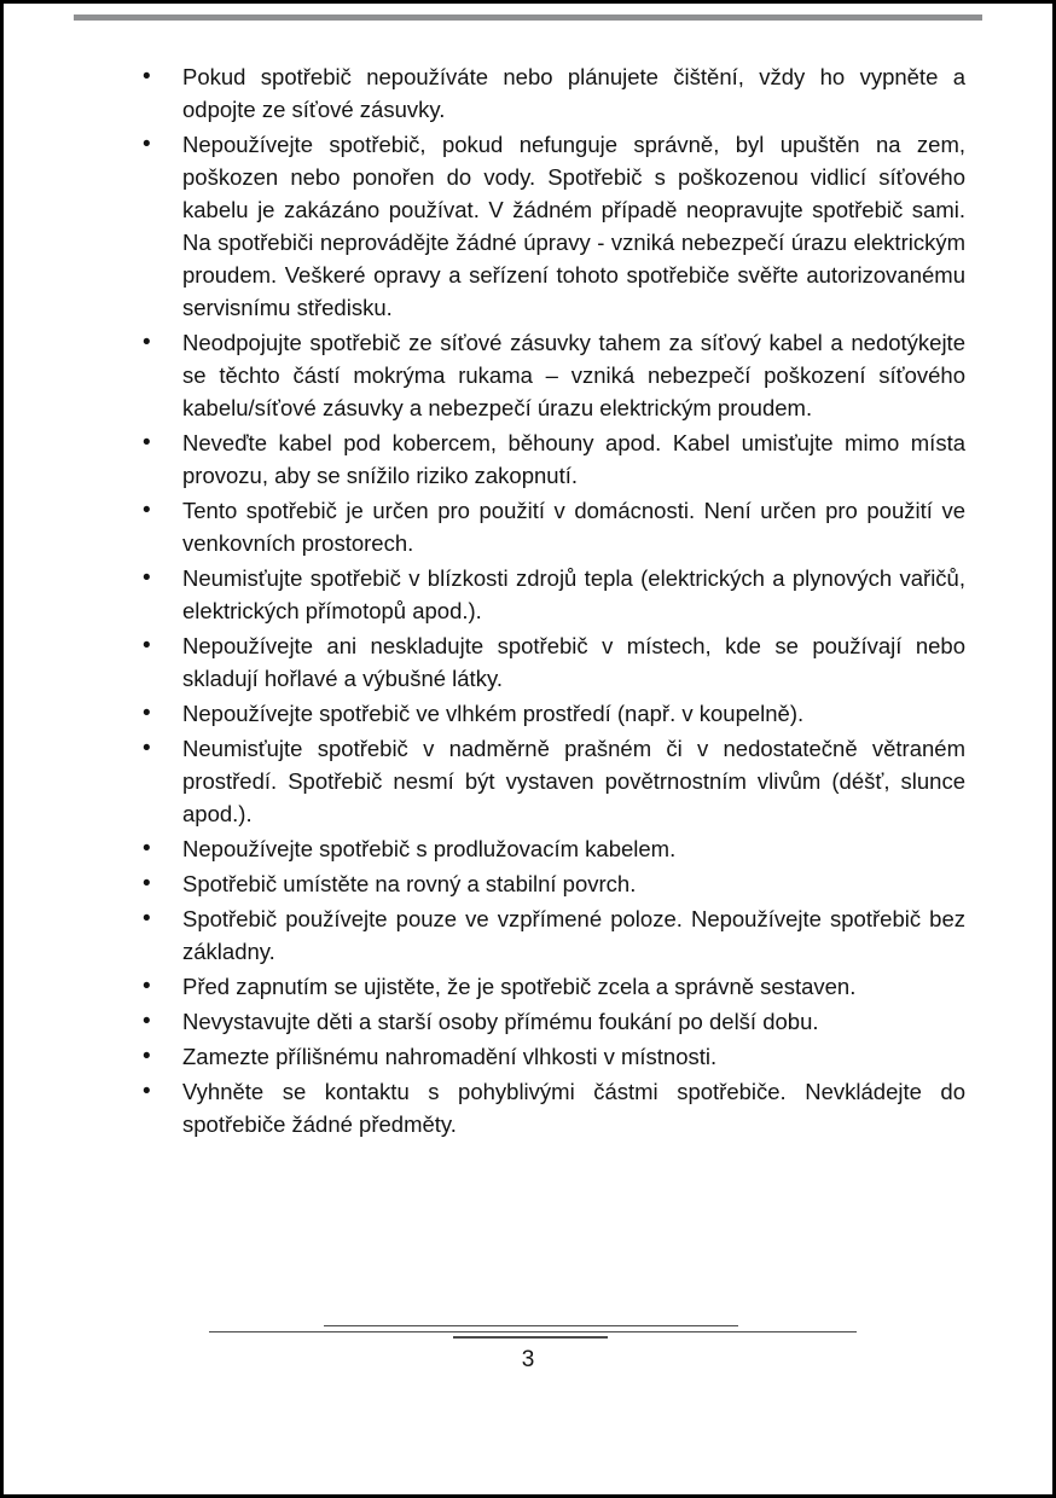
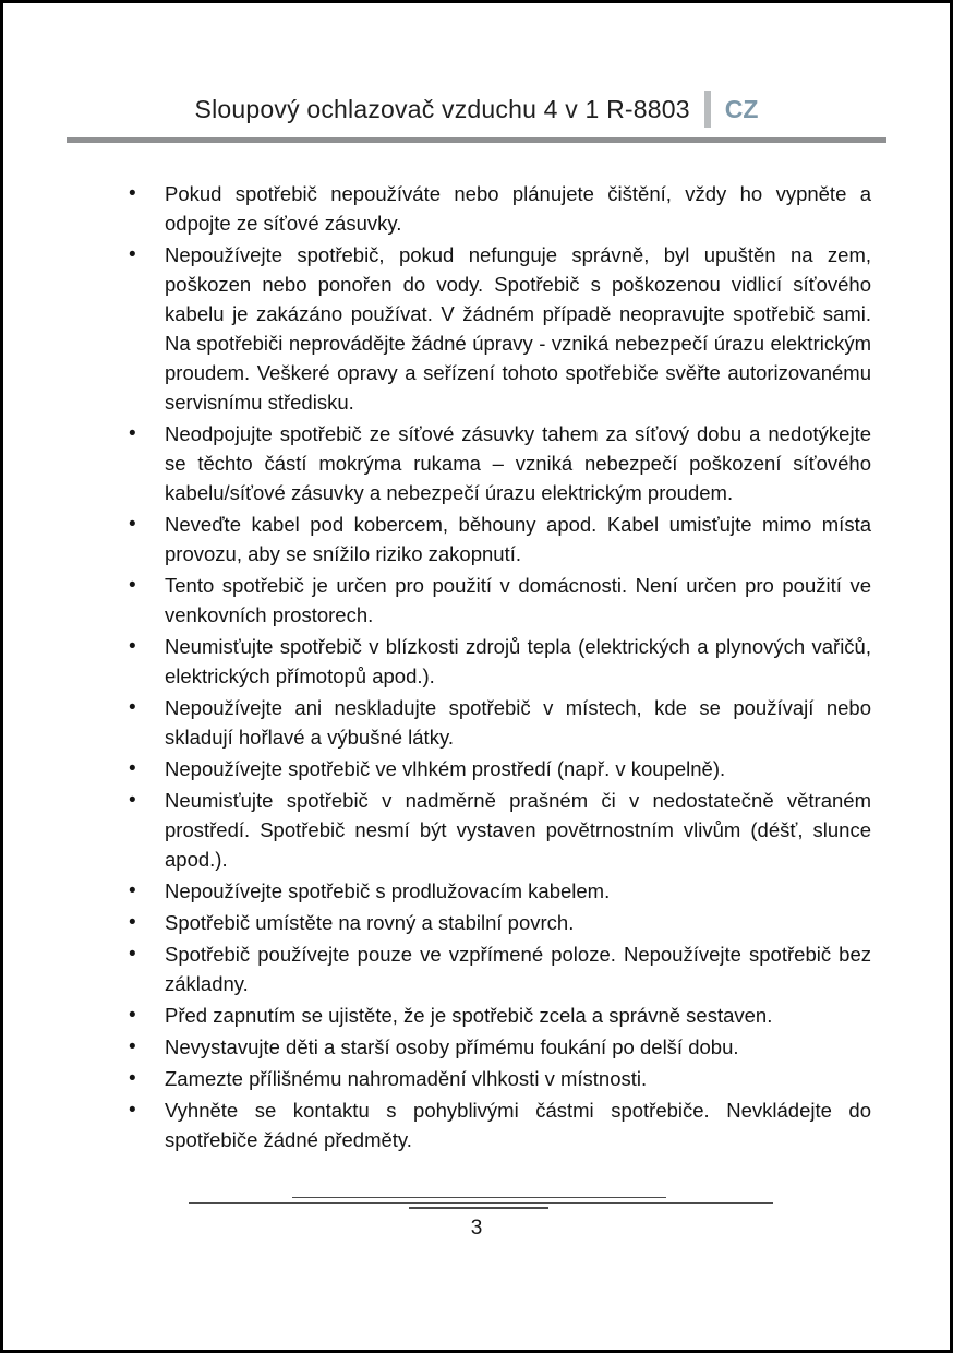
+ Sloupový ochlazovač vzduchu 4 v 1 R-8803
+ CZ
  Pokud spotřebič nepoužíváte nebo plánujete čištění, vždy ho vypněte a odpojte ze síťové zásuvky.
  Nepoužívejte spotřebič, pokud nefunguje správně, byl upuštěn na zem, poškozen nebo ponořen do vody. Spotřebič s poškozenou vidlicí síťového kabelu je zakázáno používat. V žádném případě neopravujte spotřebič sami. Na spotřebiči neprovádějte žádné úpravy - vzniká nebezpečí úrazu elektrickým proudem. Veškeré opravy a seřízení tohoto spotřebiče svěřte autorizovanému servisnímu středisku.
- Neodpojujte spotřebič ze síťové zásuvky tahem za síťový kabel a nedotýkejte se těchto částí mokrýma rukama – vzniká nebezpečí poškození síťového kabelu/síťové zásuvky a nebezpečí úrazu elektrickým proudem.
+ Neodpojujte spotřebič ze síťové zásuvky tahem za síťový dobu a nedotýkejte se těchto částí mokrýma rukama – vzniká nebezpečí poškození síťového kabelu/síťové zásuvky a nebezpečí úrazu elektrickým proudem.
  Neveďte kabel pod kobercem, běhouny apod. Kabel umisťujte mimo místa provozu, aby se snížilo riziko zakopnutí.
  Tento spotřebič je určen pro použití v domácnosti. Není určen pro použití ve venkovních prostorech.
  Neumisťujte spotřebič v blízkosti zdrojů tepla (elektrických a plynových vařičů, elektrických přímotopů apod.).
  Nepoužívejte ani neskladujte spotřebič v místech, kde se používají nebo skladují hořlavé a výbušné látky.
  Nepoužívejte spotřebič ve vlhkém prostředí (např. v koupelně).
  Neumisťujte spotřebič v nadměrně prašném či v nedostatečně větraném prostředí. Spotřebič nesmí být vystaven povětrnostním vlivům (déšť, slunce apod.).
  Nepoužívejte spotřebič s prodlužovacím kabelem.
  Spotřebič umístěte na rovný a stabilní povrch.
  Spotřebič používejte pouze ve vzpřímené poloze. Nepoužívejte spotřebič bez základny.
  Před zapnutím se ujistěte, že je spotřebič zcela a správně sestaven.
  Nevystavujte děti a starší osoby přímému foukání po delší dobu.
  Zamezte přílišnému nahromadění vlhkosti v místnosti.
  Vyhněte se kontaktu s pohyblivými částmi spotřebiče. Nevkládejte do spotřebiče žádné předměty.
  3
